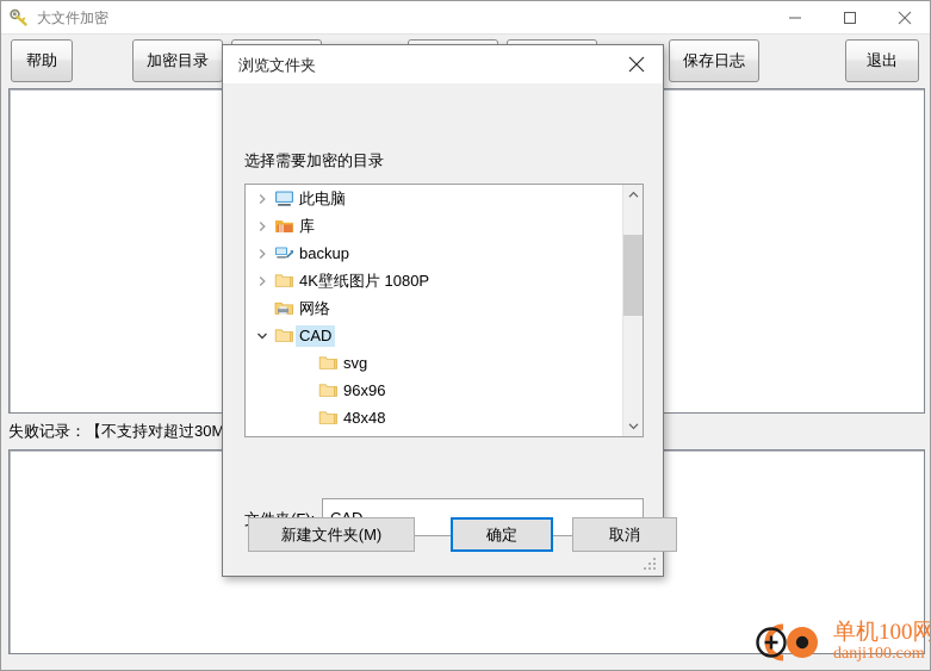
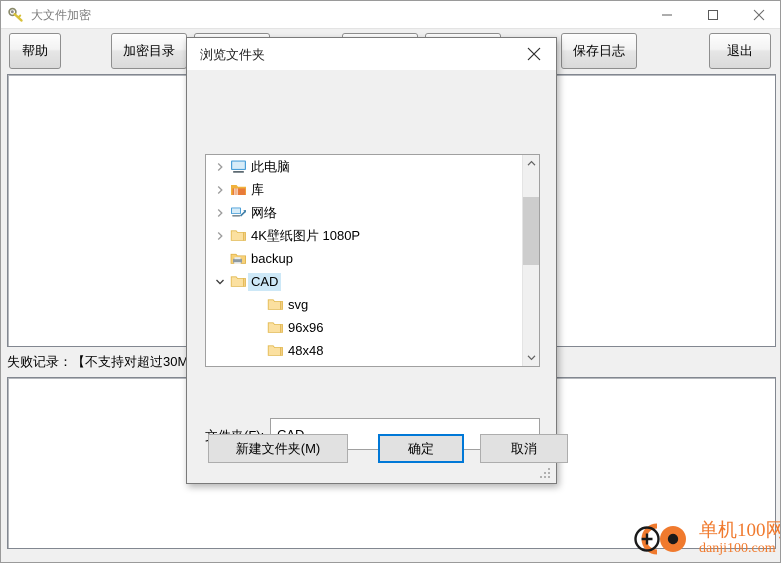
  大文件加密
  帮助
  加密目录
  保存日志
  退出
  失败记录：【不支持对超过30M
  单机100网
  danji100.com
  浏览文件夹
- 选择需要加密的目录
  此电脑
  库
- backup
+ 网络
  4K壁纸图片 1080P
- 网络
+ backup
  CAD
  svg
  96x96
  48x48
  新建文件夹(M)
  确定
  取消
